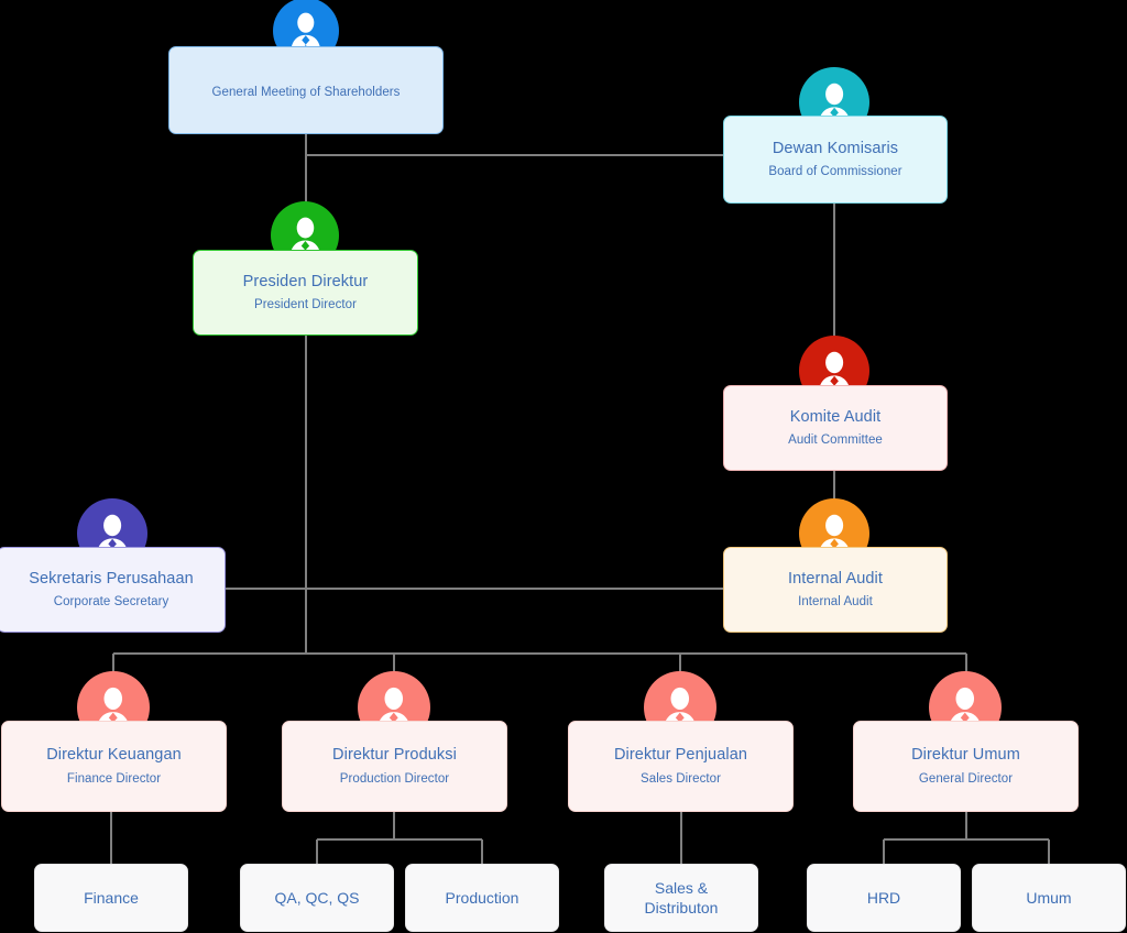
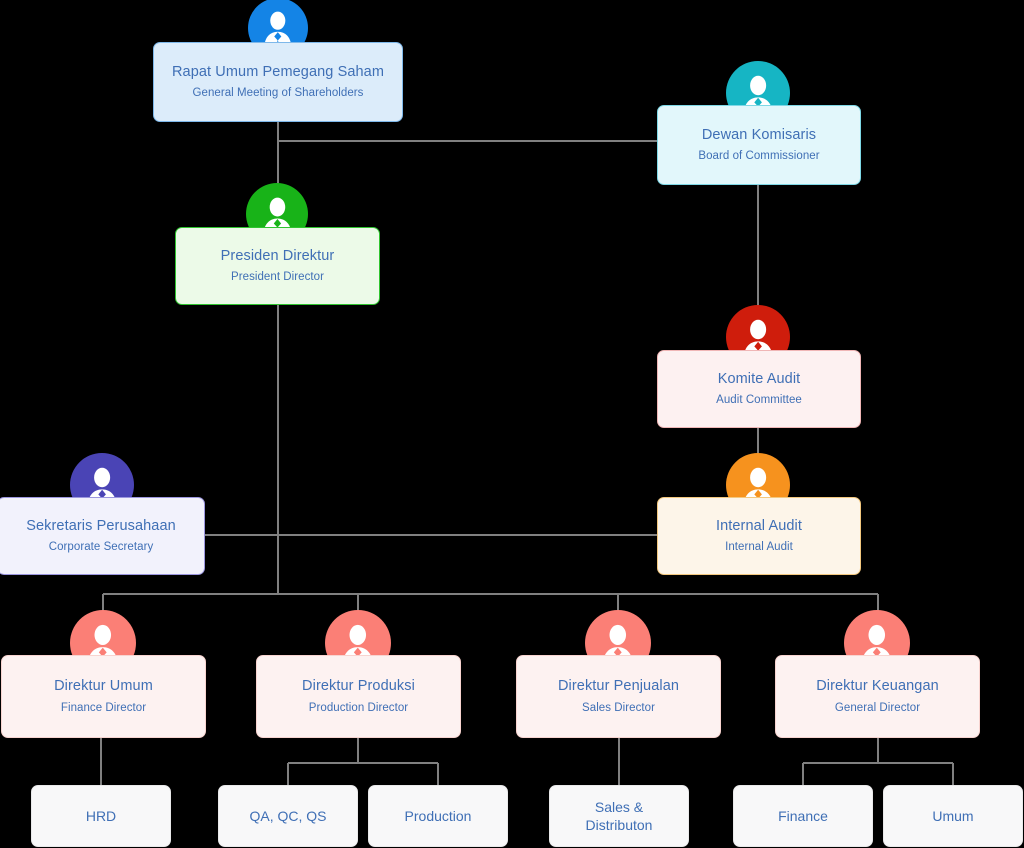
+ Rapat Umum Pemegang Saham
  General Meeting of Shareholders
  Dewan Komisaris
  Board of Commissioner
  Presiden Direktur
  President Director
  Komite Audit
  Audit Committee
  Internal Audit
  Internal Audit
  Sekretaris Perusahaan
  Corporate Secretary
- Direktur Keuangan
+ Direktur Umum
  Finance Director
  Direktur Produksi
  Production Director
  Direktur Penjualan
  Sales Director
- Direktur Umum
+ Direktur Keuangan
  General Director
- Finance
+ HRD
  QA, QC, QS
  Production
  Sales &
  Distributon
- HRD
+ Finance
  Umum
